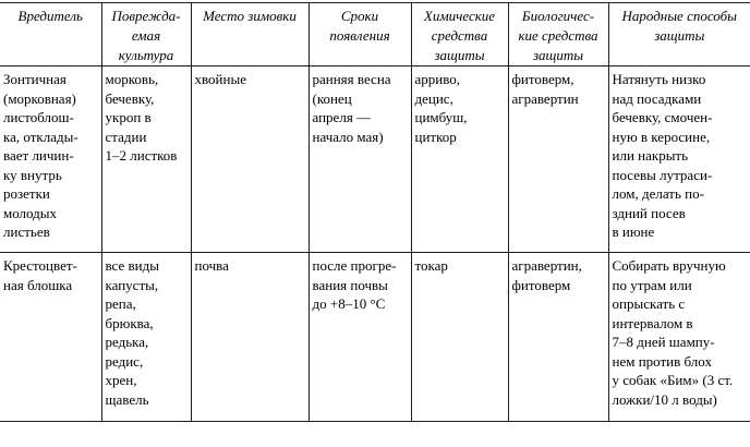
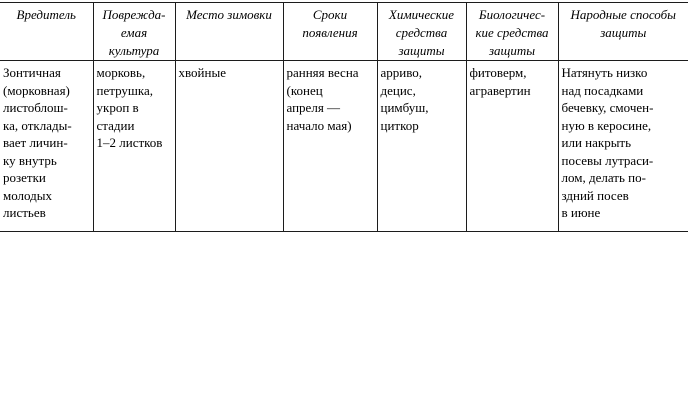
  Вредитель	Поврежда- емая культура	Место зимовки	Сроки появления	Химические средства защиты	Биологичес- кие средства защиты	Народные способы защиты
- Зонтичная (морковная) листоблош- ка, отклады- вает личин- ку внутрь розетки молодых листьев	морковь, бечевку, укроп в стадии 1–2 листков	хвойные	ранняя весна (конец апреля — начало мая)	арриво, децис, цимбуш, циткор	фитоверм, агравертин	Натянуть низко над посадками бечевку, смочен- ную в керосине, или накрыть посевы лутраси- лом, делать по- здний посев в июне
+ Зонтичная (морковная) листоблош- ка, отклады- вает личин- ку внутрь розетки молодых листьев	морковь, петрушка, укроп в стадии 1–2 листков	хвойные	ранняя весна (конец апреля — начало мая)	арриво, децис, цимбуш, циткор	фитоверм, агравертин	Натянуть низко над посадками бечевку, смочен- ную в керосине, или накрыть посевы лутраси- лом, делать по- здний посев в июне
- Крестоцвет- ная блошка	все виды капусты, репа, брюква, редька, редис, хрен, щавель	почва	после прогре- вания почвы до +8–10 °C	токар	агравертин, фитоверм	Собирать вручную по утрам или опрыскать с интервалом в 7–8 дней шампу- нем против блох у собак «Бим» (3 ст. ложки/10 л воды)
